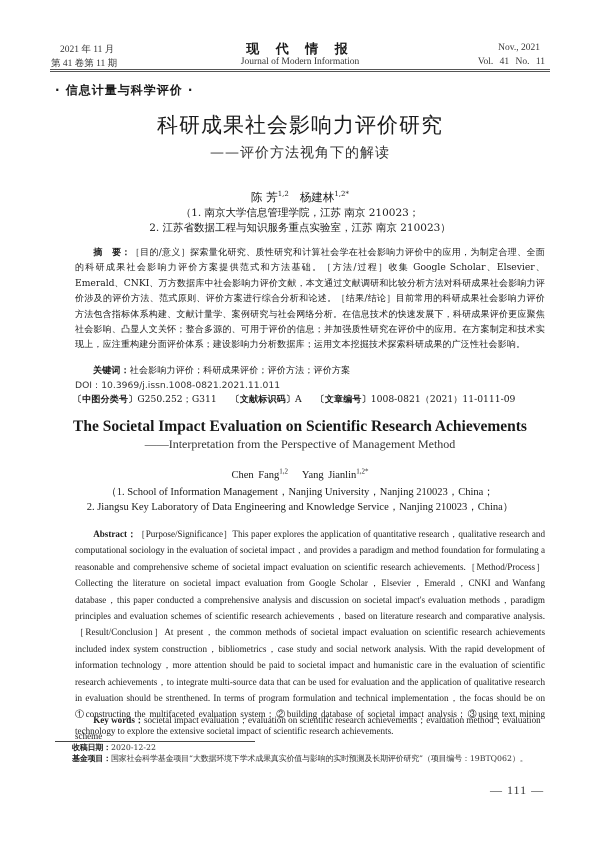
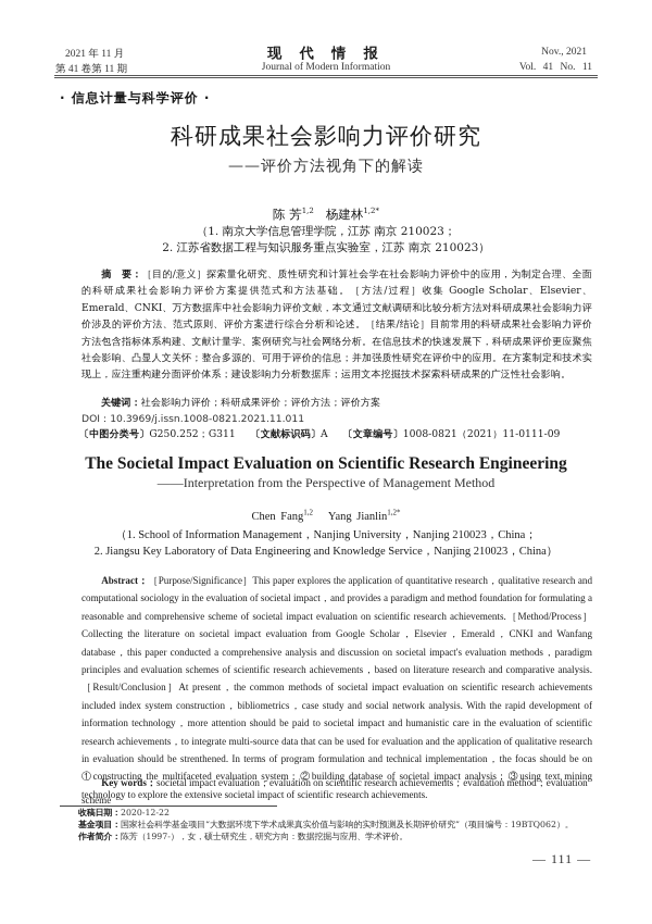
  2021 年 11 月
  第 41 卷第 11 期
  现 代 情 报
  Journal of Modern Information
  Nov., 2021
  Vol. 41 No. 11
  · 信息计量与科学评价 ·
  科研成果社会影响力评价研究
  ——评价方法视角下的解读
  陈 芳1,2 杨建林1,2*
  （1. 南京大学信息管理学院，江苏 南京 210023；
  2. 江苏省数据工程与知识服务重点实验室，江苏 南京 210023）
  摘 要：［目的/意义］探索量化研究、质性研究和计算社会学在社会影响力评价中的应用，为制定合理、全面的科研成果社会影响力评价方案提供范式和方法基础。［方法/过程］收集 Google Scholar、Elsevier、Emerald、CNKI、万方数据库中社会影响力评价文献，本文通过文献调研和比较分析方法对科研成果社会影响力评价涉及的评价方法、范式原则、评价方案进行综合分析和论述。［结果/结论］目前常用的科研成果社会影响力评价方法包含指标体系构建、文献计量学、案例研究与社会网络分析。在信息技术的快速发展下，科研成果评价更应聚焦社会影响、凸显人文关怀；整合多源的、可用于评价的信息；并加强质性研究在评价中的应用。在方案制定和技术实现上，应注重构建分面评价体系；建设影响力分析数据库；运用文本挖掘技术探索科研成果的广泛性社会影响。
  关键词：社会影响力评价；科研成果评价；评价方法；评价方案
  DOI：10.3969/j.issn.1008-0821.2021.11.011
  〔中图分类号〕G250.252；G311 〔文献标识码〕A 〔文章编号〕1008-0821（2021）11-0111-09
- The Societal Impact Evaluation on Scientific Research Achievements
+ The Societal Impact Evaluation on Scientific Research Engineering
  ——Interpretation from the Perspective of Management Method
  Chen Fang1,2 Yang Jianlin1,2*
  （1. School of Information Management，Nanjing University，Nanjing 210023，China；
  2. Jiangsu Key Laboratory of Data Engineering and Knowledge Service，Nanjing 210023，China）
  Abstract：［Purpose/Significance］This paper explores the application of quantitative research，qualitative research and computational sociology in the evaluation of societal impact，and provides a paradigm and method foundation for formulating a reasonable and comprehensive scheme of societal impact evaluation on scientific research achievements.［Method/Process］Collecting the literature on societal impact evaluation from Google Scholar，Elsevier，Emerald，CNKI and Wanfang database，this paper conducted a comprehensive analysis and discussion on societal impact's evaluation methods，paradigm principles and evaluation schemes of scientific research achievements，based on literature research and comparative analysis.［Result/Conclusion］At present，the common methods of societal impact evaluation on scientific research achievements included index system construction，bibliometrics，case study and social network analysis. With the rapid development of information technology，more attention should be paid to societal impact and humanistic care in the evaluation of scientific research achievements，to integrate multi-source data that can be used for evaluation and the application of qualitative research in evaluation should be strenthened. In terms of program formulation and technical implementation，the focas should be on ①constructing the multifaceted evaluation system；②building database of societal impact analysis；③using text mining technology to explore the extensive societal impact of scientific research achievements.
  Key words：societal impact evaluation；evaluation on scientific research achievements；evaluation method；evaluation scheme
  收稿日期：2020-12-22
  基金项目：国家社会科学基金项目“大数据环境下学术成果真实价值与影响的实时预测及长期评价研究”（项目编号：19BTQ062）。
+ 作者简介：陈芳（1997-），女，硕士研究生，研究方向：数据挖掘与应用、学术评价。
  — 111 —
